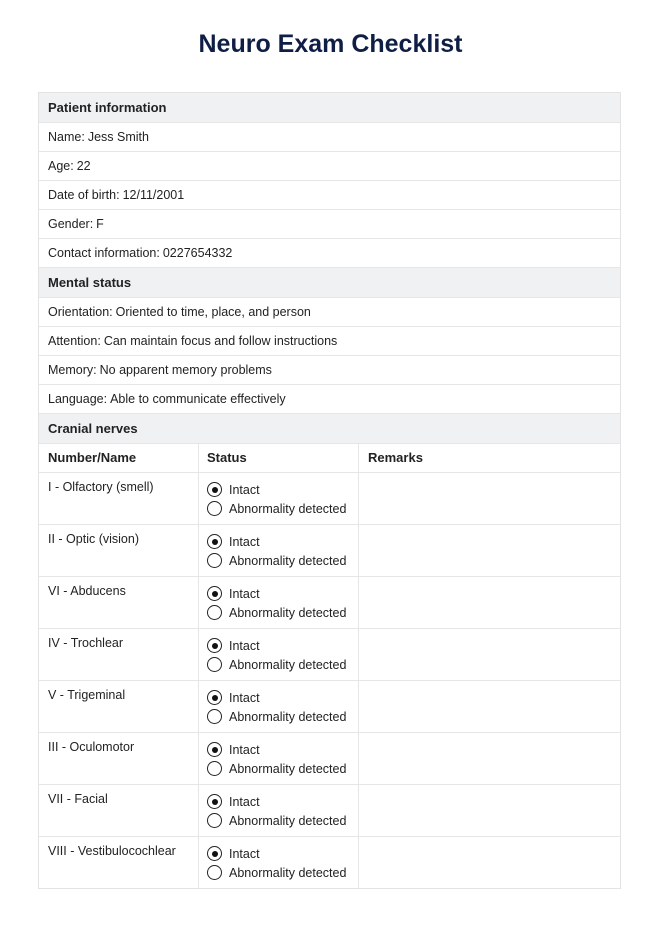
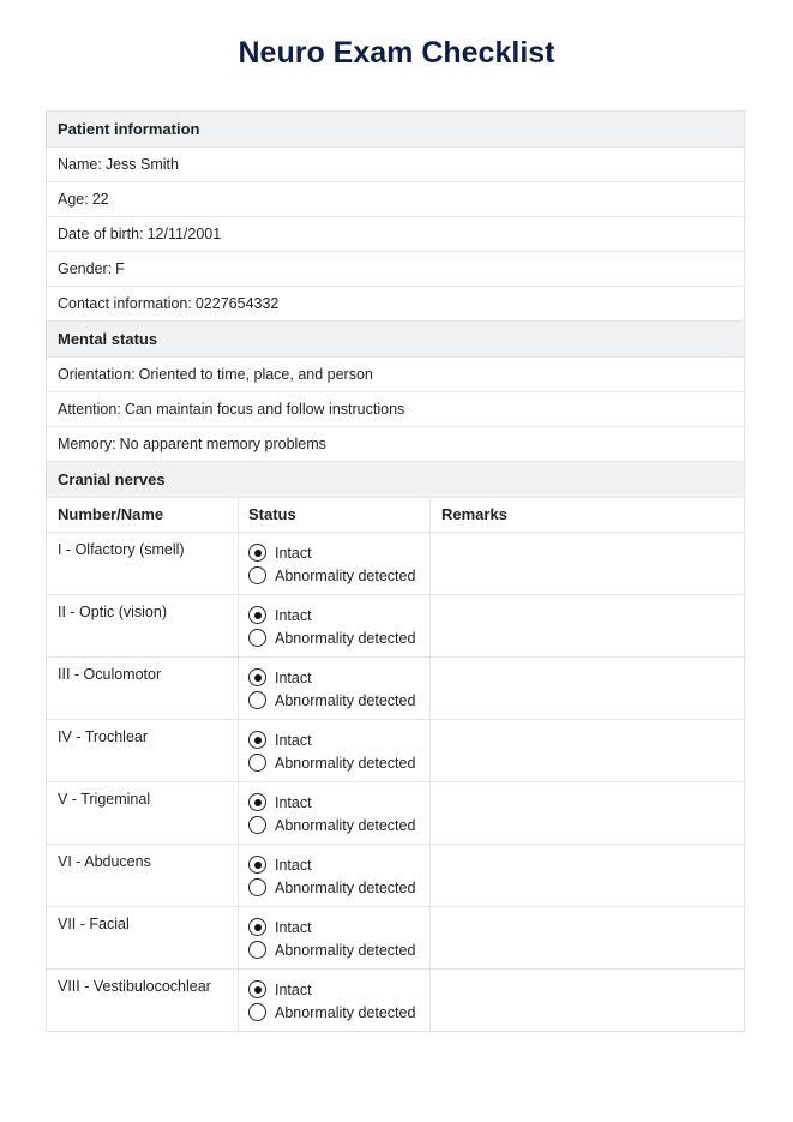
  Neuro Exam Checklist
  Patient information
  Name: Jess Smith
  Age: 22
  Date of birth: 12/11/2001
  Gender: F
  Contact information: 0227654332
  Mental status
  Orientation: Oriented to time, place, and person
  Attention: Can maintain focus and follow instructions
  Memory: No apparent memory problems
- Language: Able to communicate effectively
  Cranial nerves
  Number/Name
  Status
  Remarks
  I - Olfactory (smell)
  Intact
  Abnormality detected
  II - Optic (vision)
  Intact
  Abnormality detected
- VI - Abducens
+ III - Oculomotor
  Intact
  Abnormality detected
  IV - Trochlear
  Intact
  Abnormality detected
  V - Trigeminal
  Intact
  Abnormality detected
- III - Oculomotor
+ VI - Abducens
  Intact
  Abnormality detected
  VII - Facial
  Intact
  Abnormality detected
  VIII - Vestibulocochlear
  Intact
  Abnormality detected
